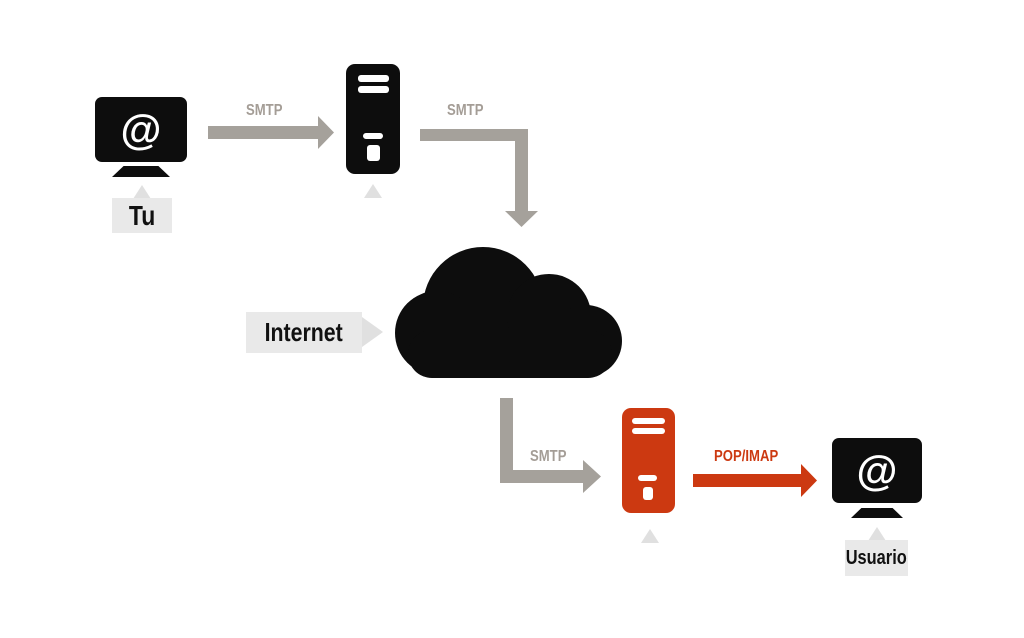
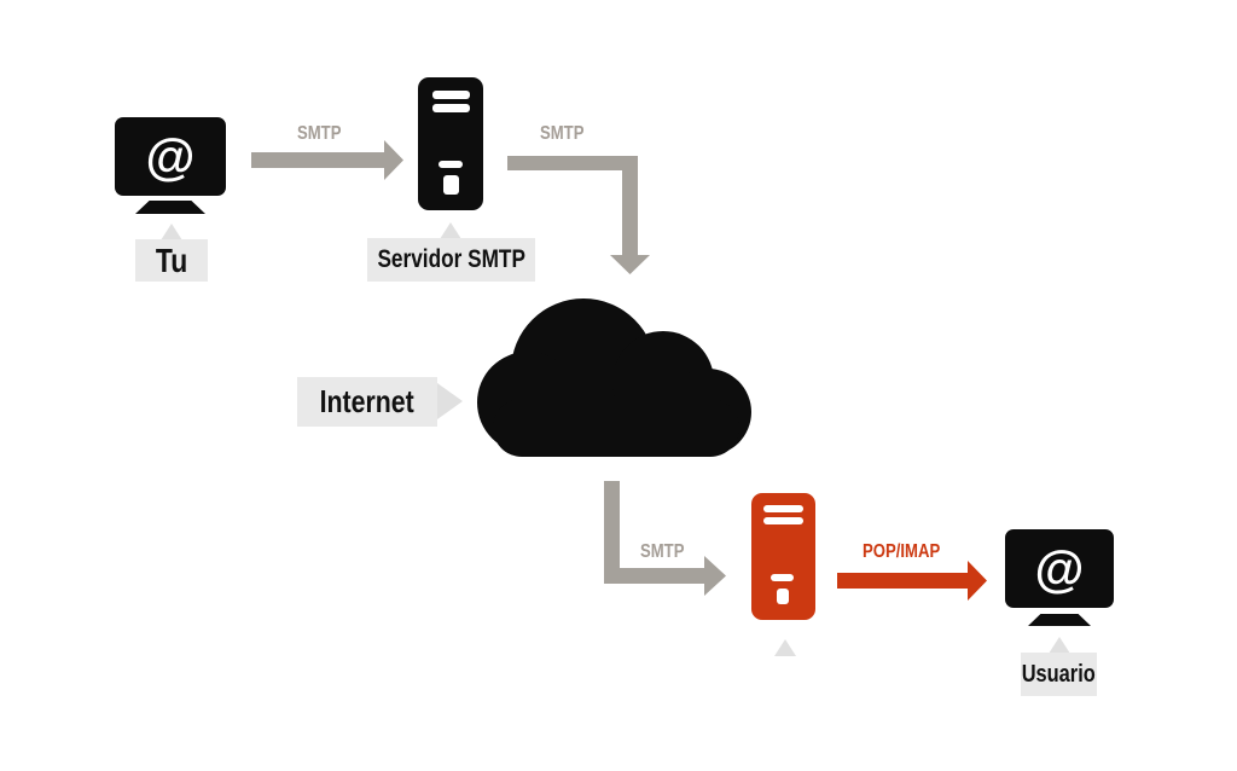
  @
  @
  Tu
+ Servidor SMTP
  Internet
  Usuario
  SMTP
  SMTP
  SMTP
  POP/IMAP
